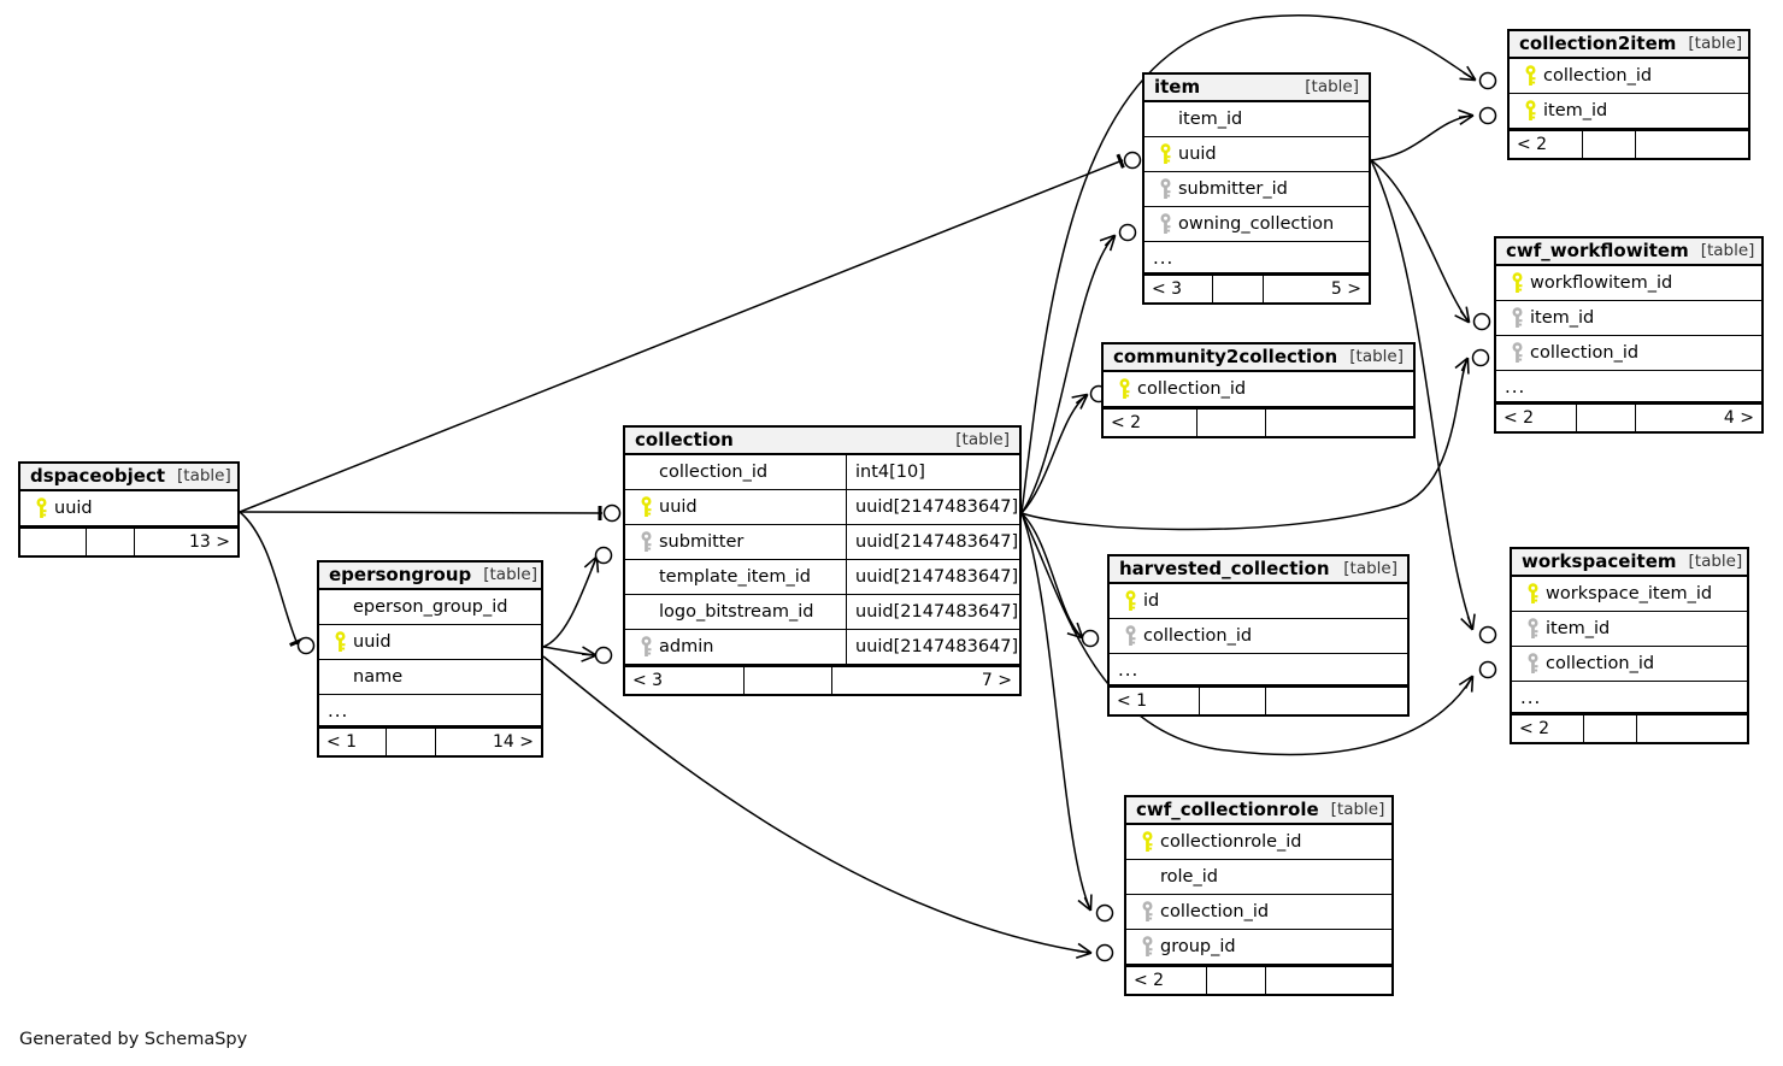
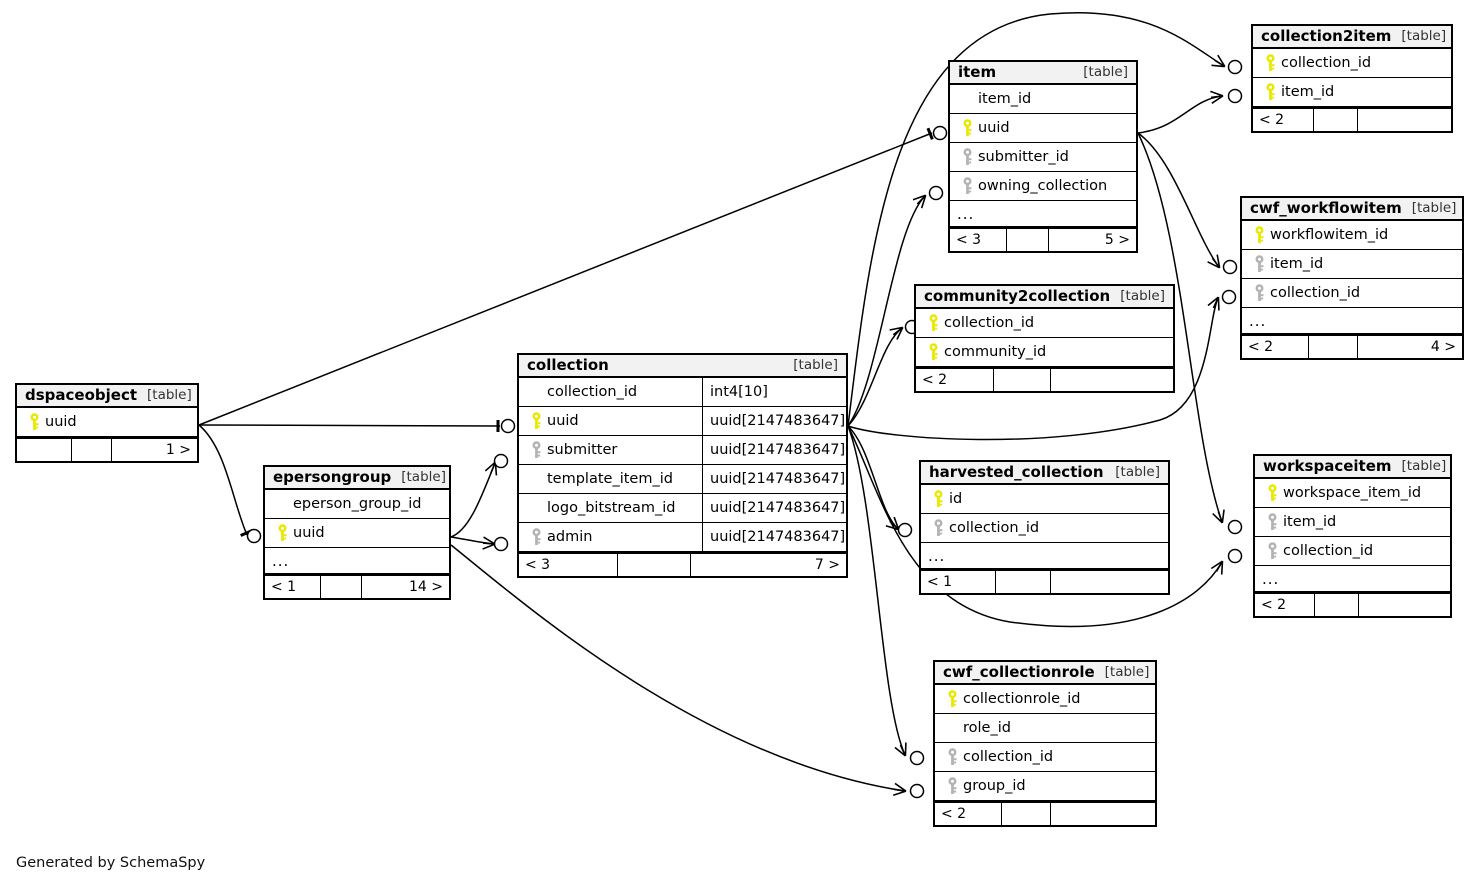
  dspaceobject
  [table]
  uuid
- 13 >
+ 1 >
  epersongroup
  [table]
  eperson_group_id
  uuid
- name
  ...
  < 1
  14 >
  collection
  [table]
  collection_id
  int4[10]
  uuid
  uuid[2147483647]
  submitter
  uuid[2147483647]
  template_item_id
  uuid[2147483647]
  logo_bitstream_id
  uuid[2147483647]
  admin
  uuid[2147483647]
  < 3
  7 >
  item
  [table]
  item_id
  uuid
  submitter_id
  owning_collection
  ...
  < 3
  5 >
  collection2item
  [table]
  collection_id
  item_id
  < 2
  cwf_workflowitem
  [table]
  workflowitem_id
  item_id
  collection_id
  ...
  < 2
  4 >
  community2collection
  [table]
  collection_id
+ community_id
  < 2
  harvested_collection
  [table]
  id
  collection_id
  ...
  < 1
  workspaceitem
  [table]
  workspace_item_id
  item_id
  collection_id
  ...
  < 2
  cwf_collectionrole
  [table]
  collectionrole_id
  role_id
  collection_id
  group_id
  < 2
  Generated by SchemaSpy
